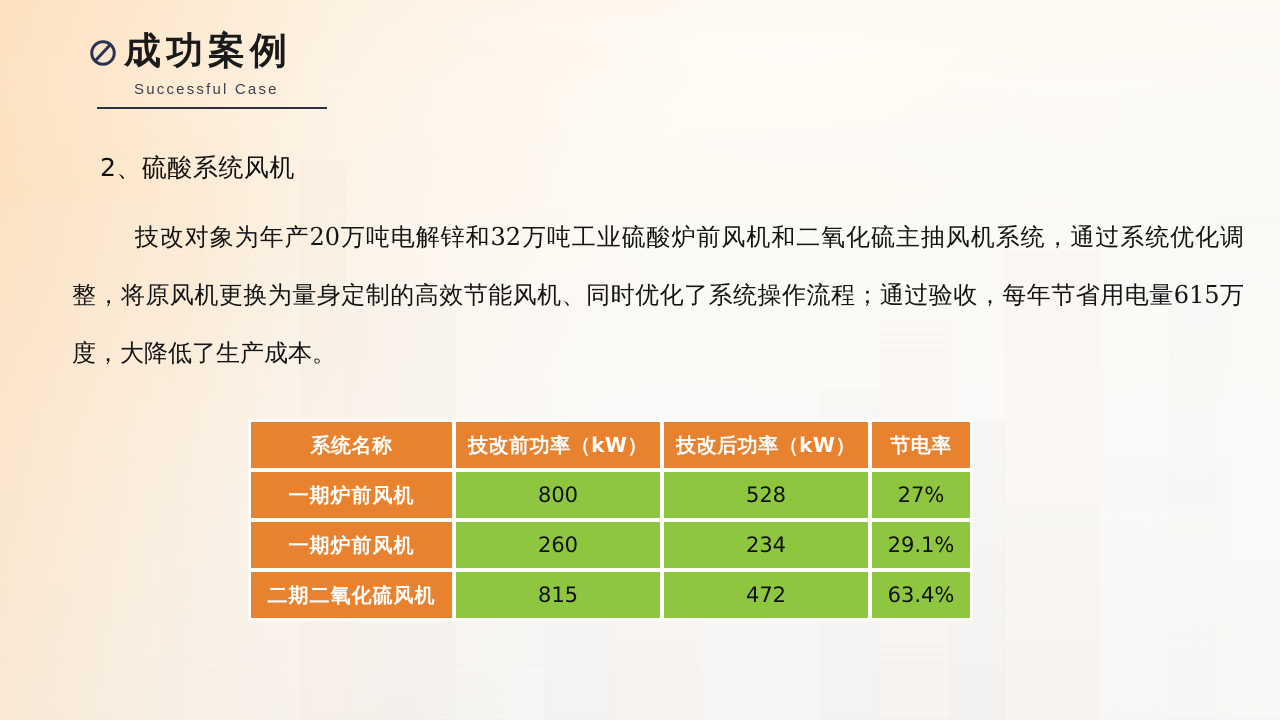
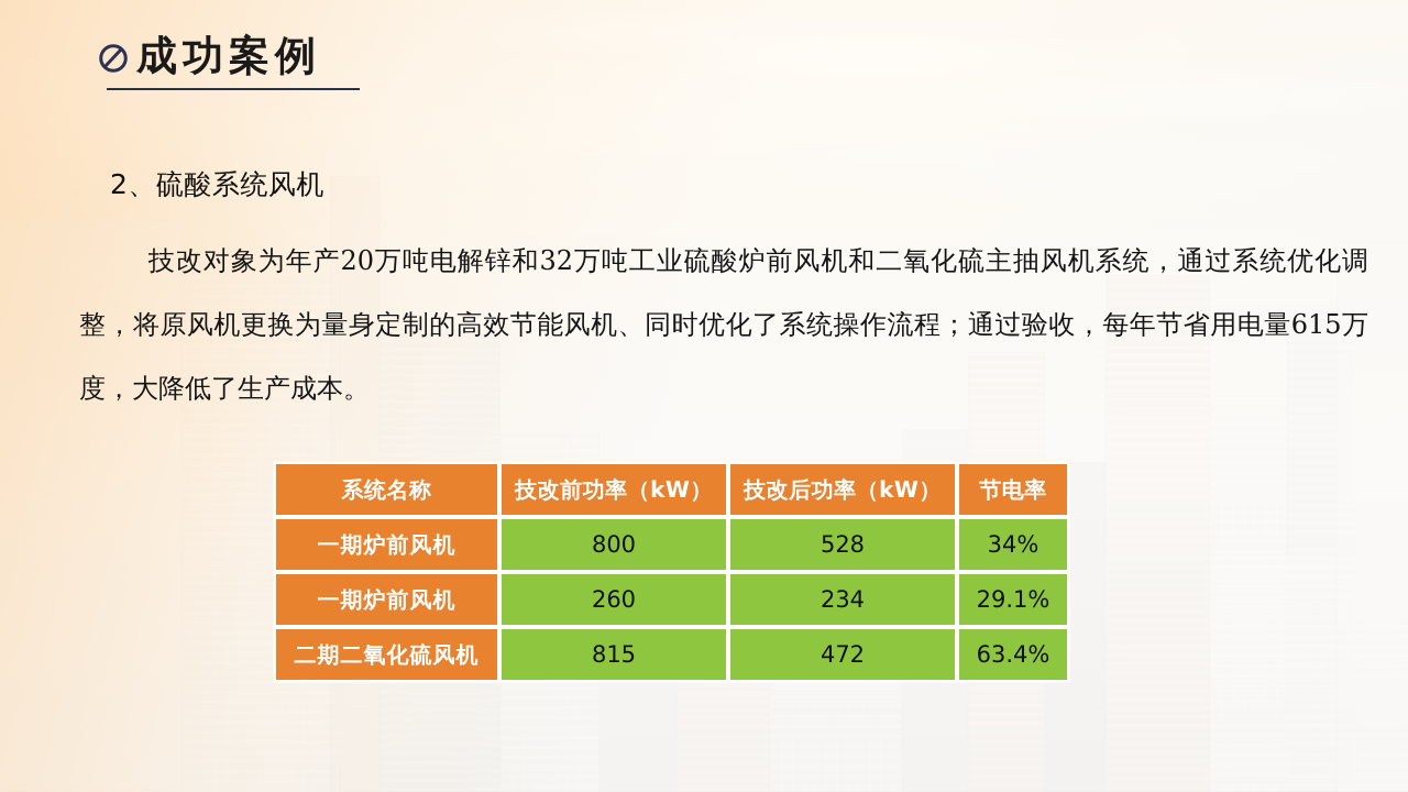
  成功案例
- Successful Case
  2、硫酸系统风机
  技改对象为年产20万吨电解锌和32万吨工业硫酸炉前风机和二氧化硫主抽风机系统，通过系统优化调整，将原风机更换为量身定制的高效节能风机、同时优化了系统操作流程；通过验收，每年节省用电量615万度，大降低了生产成本。
  系统名称	技改前功率（kW）	技改后功率（kW）	节电率
- 一期炉前风机	800	528	27%
+ 一期炉前风机	800	528	34%
  一期炉前风机	260	234	29.1%
  二期二氧化硫风机	815	472	63.4%
